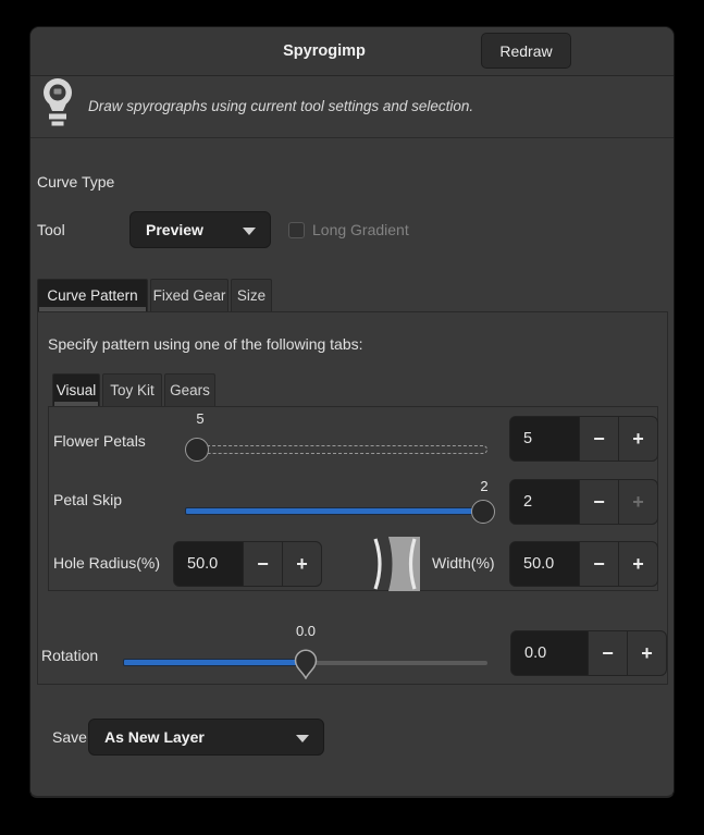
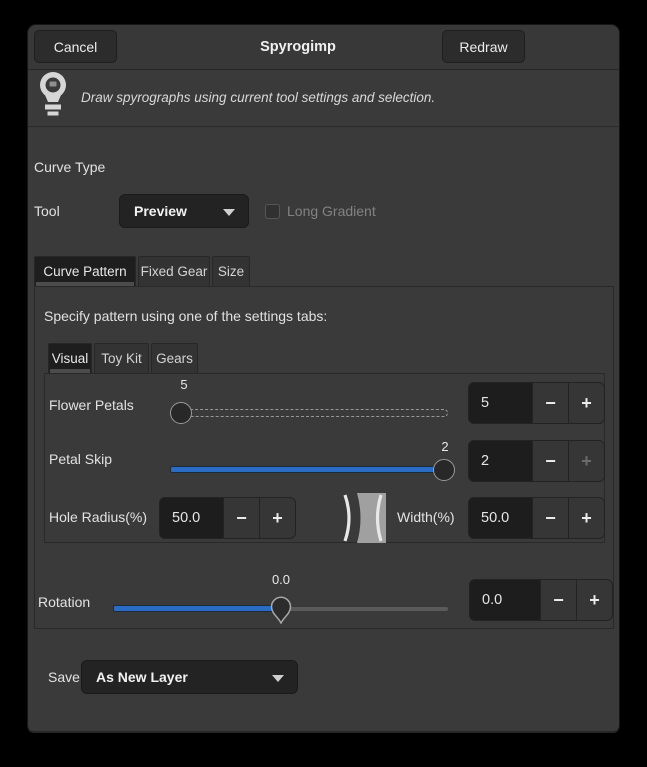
+ Cancel
  Spyrogimp
  Redraw
  Draw spyrographs using current tool settings and selection.
  Curve Type
  Tool
  Preview
  Long Gradient
  Curve Pattern
  Fixed Gear
  Size
- Specify pattern using one of the following tabs:
+ Specify pattern using one of the settings tabs:
  Visual
  Toy Kit
  Gears
  Flower Petals
  5
  5
  −
  +
  Petal Skip
  2
  2
  −
  +
  Hole Radius(%)
  50.0
  −
  +
  Width(%)
  50.0
  −
  +
  Rotation
  0.0
  0.0
  −
  +
  Save
  As New Layer
